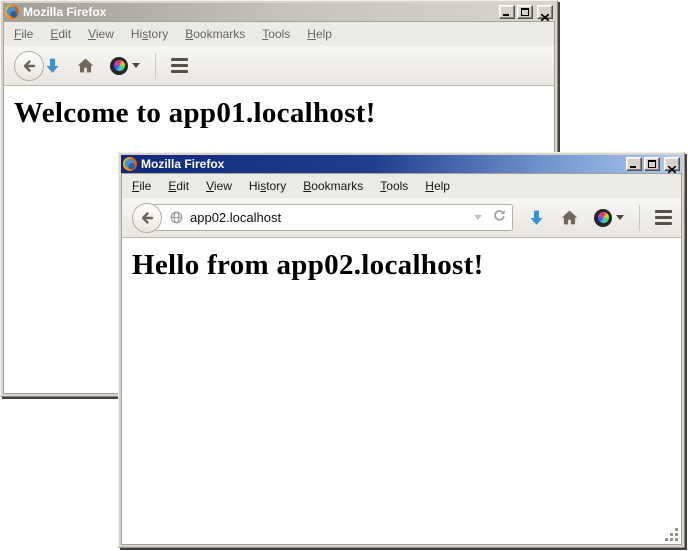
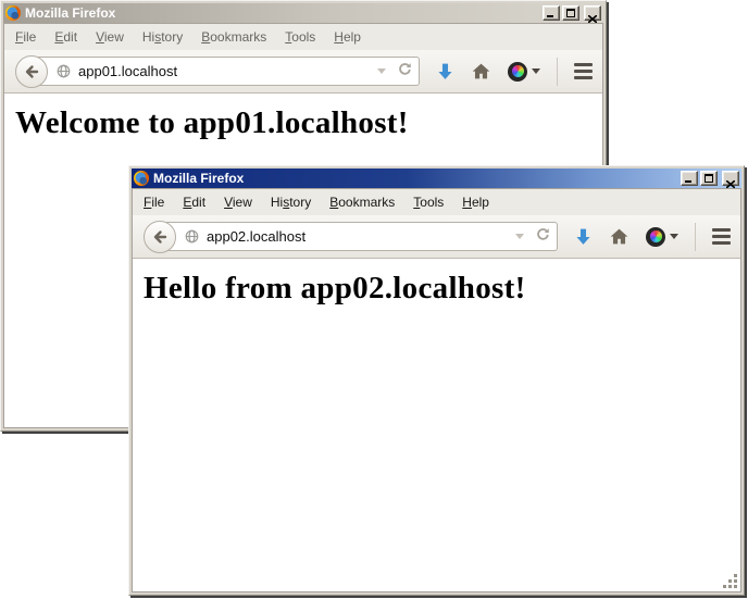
  Mozilla Firefox
  File
  Edit
  View
  History
  Bookmarks
  Tools
  Help
+ app01.localhost
  Welcome to app01.localhost!
  Mozilla Firefox
  File
  Edit
  View
  History
  Bookmarks
  Tools
  Help
  app02.localhost
  Hello from app02.localhost!
